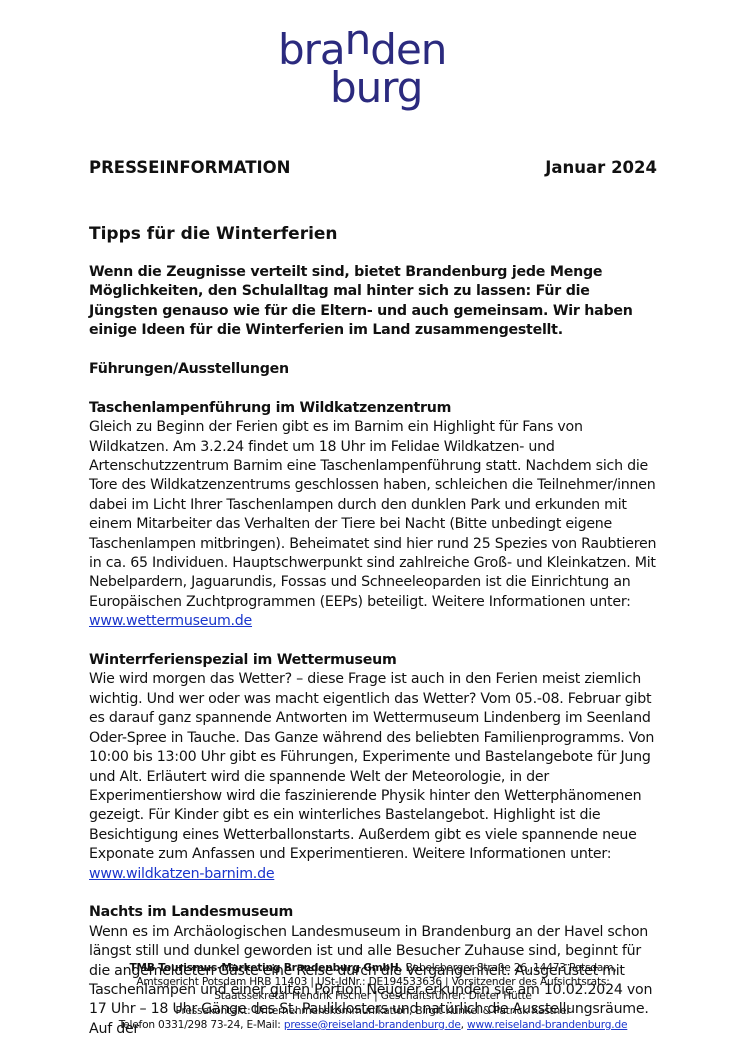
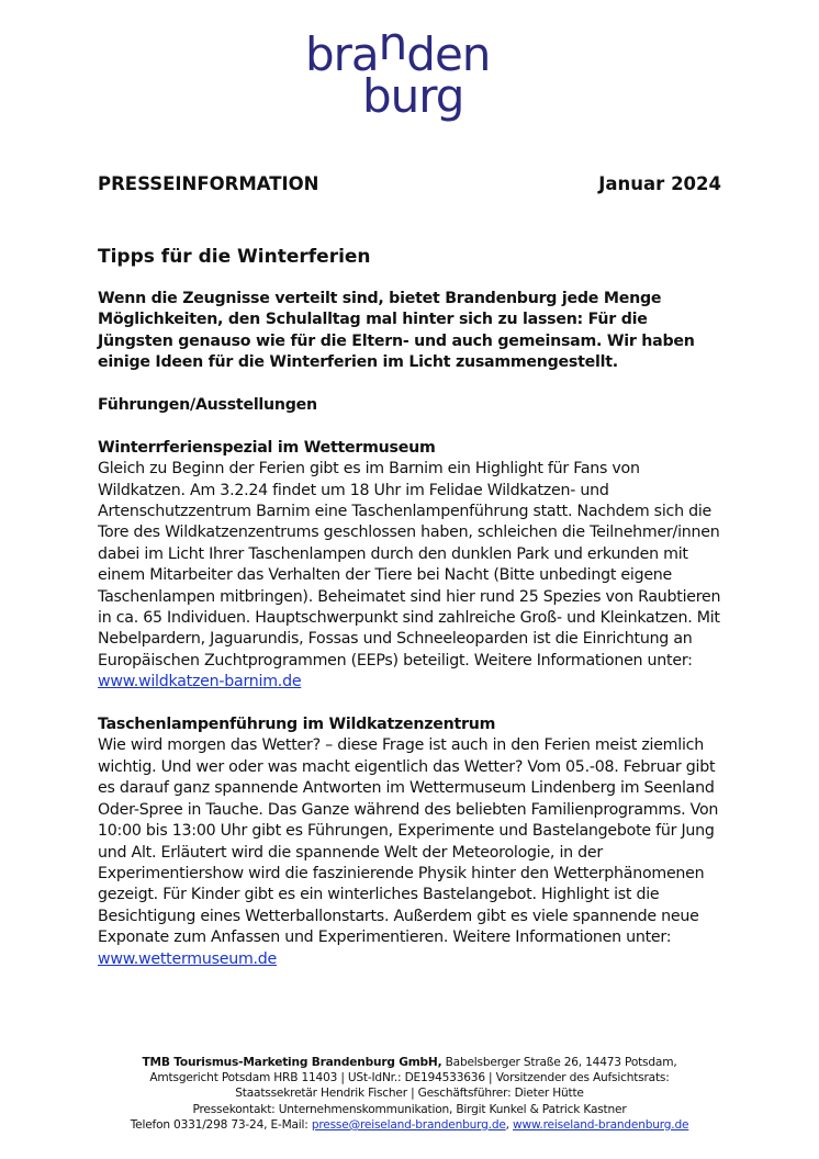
  branden
  burg
  PRESSEINFORMATION
  Januar 2024
  Tipps für die Winterferien
- Wenn die Zeugnisse verteilt sind, bietet Brandenburg jede Menge Möglichkeiten, den Schulalltag mal hinter sich zu lassen: Für die Jüngsten genauso wie für die Eltern- und auch gemeinsam. Wir haben einige Ideen für die Winterferien im Land zusammengestellt.
+ Wenn die Zeugnisse verteilt sind, bietet Brandenburg jede Menge Möglichkeiten, den Schulalltag mal hinter sich zu lassen: Für die Jüngsten genauso wie für die Eltern- und auch gemeinsam. Wir haben einige Ideen für die Winterferien im Licht zusammengestellt.
  Führungen/Ausstellungen
- Taschenlampenführung im Wildkatzenzentrum
+ Winterrferienspezial im Wettermuseum
- Gleich zu Beginn der Ferien gibt es im Barnim ein Highlight für Fans von Wildkatzen. Am 3.2.24 findet um 18 Uhr im Felidae Wildkatzen- und Artenschutzzentrum Barnim eine Taschenlampenführung statt. Nachdem sich die Tore des Wildkatzenzentrums geschlossen haben, schleichen die Teilnehmer/innen dabei im Licht Ihrer Taschenlampen durch den dunklen Park und erkunden mit einem Mitarbeiter das Verhalten der Tiere bei Nacht (Bitte unbedingt eigene Taschenlampen mitbringen). Beheimatet sind hier rund 25 Spezies von Raubtieren in ca. 65 Individuen. Hauptschwerpunkt sind zahlreiche Groß- und Kleinkatzen. Mit Nebelpardern, Jaguarundis, Fossas und Schneeleoparden ist die Einrichtung an Europäischen Zuchtprogrammen (EEPs) beteiligt. Weitere Informationen unter: www.wettermuseum.de
+ Gleich zu Beginn der Ferien gibt es im Barnim ein Highlight für Fans von Wildkatzen. Am 3.2.24 findet um 18 Uhr im Felidae Wildkatzen- und Artenschutzzentrum Barnim eine Taschenlampenführung statt. Nachdem sich die Tore des Wildkatzenzentrums geschlossen haben, schleichen die Teilnehmer/innen dabei im Licht Ihrer Taschenlampen durch den dunklen Park und erkunden mit einem Mitarbeiter das Verhalten der Tiere bei Nacht (Bitte unbedingt eigene Taschenlampen mitbringen). Beheimatet sind hier rund 25 Spezies von Raubtieren in ca. 65 Individuen. Hauptschwerpunkt sind zahlreiche Groß- und Kleinkatzen. Mit Nebelpardern, Jaguarundis, Fossas und Schneeleoparden ist die Einrichtung an Europäischen Zuchtprogrammen (EEPs) beteiligt. Weitere Informationen unter: www.wildkatzen-barnim.de
- Winterrferienspezial im Wettermuseum
+ Taschenlampenführung im Wildkatzenzentrum
- Wie wird morgen das Wetter? – diese Frage ist auch in den Ferien meist ziemlich wichtig. Und wer oder was macht eigentlich das Wetter? Vom 05.-08. Februar gibt es darauf ganz spannende Antworten im Wettermuseum Lindenberg im Seenland Oder-Spree in Tauche. Das Ganze während des beliebten Familienprogramms. Von 10:00 bis 13:00 Uhr gibt es Führungen, Experimente und Bastelangebote für Jung und Alt. Erläutert wird die spannende Welt der Meteorologie, in der Experimentiershow wird die faszinierende Physik hinter den Wetterphänomenen gezeigt. Für Kinder gibt es ein winterliches Bastelangebot. Highlight ist die Besichtigung eines Wetterballonstarts. Außerdem gibt es viele spannende neue Exponate zum Anfassen und Experimentieren. Weitere Informationen unter: www.wildkatzen-barnim.de
+ Wie wird morgen das Wetter? – diese Frage ist auch in den Ferien meist ziemlich wichtig. Und wer oder was macht eigentlich das Wetter? Vom 05.-08. Februar gibt es darauf ganz spannende Antworten im Wettermuseum Lindenberg im Seenland Oder-Spree in Tauche. Das Ganze während des beliebten Familienprogramms. Von 10:00 bis 13:00 Uhr gibt es Führungen, Experimente und Bastelangebote für Jung und Alt. Erläutert wird die spannende Welt der Meteorologie, in der Experimentiershow wird die faszinierende Physik hinter den Wetterphänomenen gezeigt. Für Kinder gibt es ein winterliches Bastelangebot. Highlight ist die Besichtigung eines Wetterballonstarts. Außerdem gibt es viele spannende neue Exponate zum Anfassen und Experimentieren. Weitere Informationen unter: www.wettermuseum.de
- Nachts im Landesmuseum
- Wenn es im Archäologischen Landesmuseum in Brandenburg an der Havel schon längst still und dunkel geworden ist und alle Besucher Zuhause sind, beginnt für die angemeldeten Gäste eine Reise durch die Vergangenheit. Ausgerüstet mit Taschenlampen und einer guten Portion Neugier erkunden sie am 10.02.2024 von 17 Uhr – 18 Uhr Gänge des St. Pauliklosters und natürlich die Ausstellungsräume. Auf der
  TMB Tourismus-Marketing Brandenburg GmbH, Babelsberger Straße 26, 14473 Potsdam,
  Amtsgericht Potsdam HRB 11403 | USt-IdNr.: DE194533636 | Vorsitzender des Aufsichtsrats:
  Staatssekretär Hendrik Fischer | Geschäftsführer: Dieter Hütte
  Pressekontakt: Unternehmenskommunikation, Birgit Kunkel & Patrick Kastner
  Telefon 0331/298 73-24, E-Mail: presse@reiseland-brandenburg.de, www.reiseland-brandenburg.de
